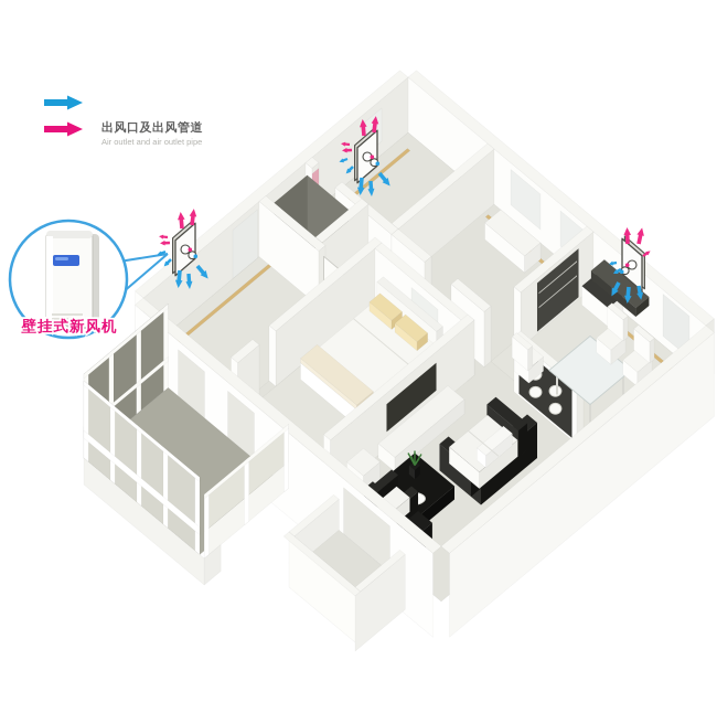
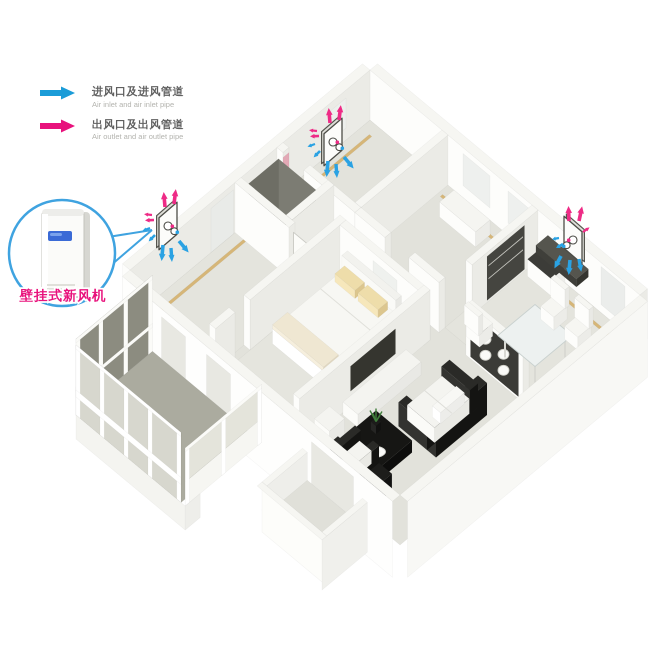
+ 进风口及进风管道
+ Air inlet and air inlet pipe
  出风口及出风管道
  Air outlet and air outlet pipe
  壁挂式新风机
